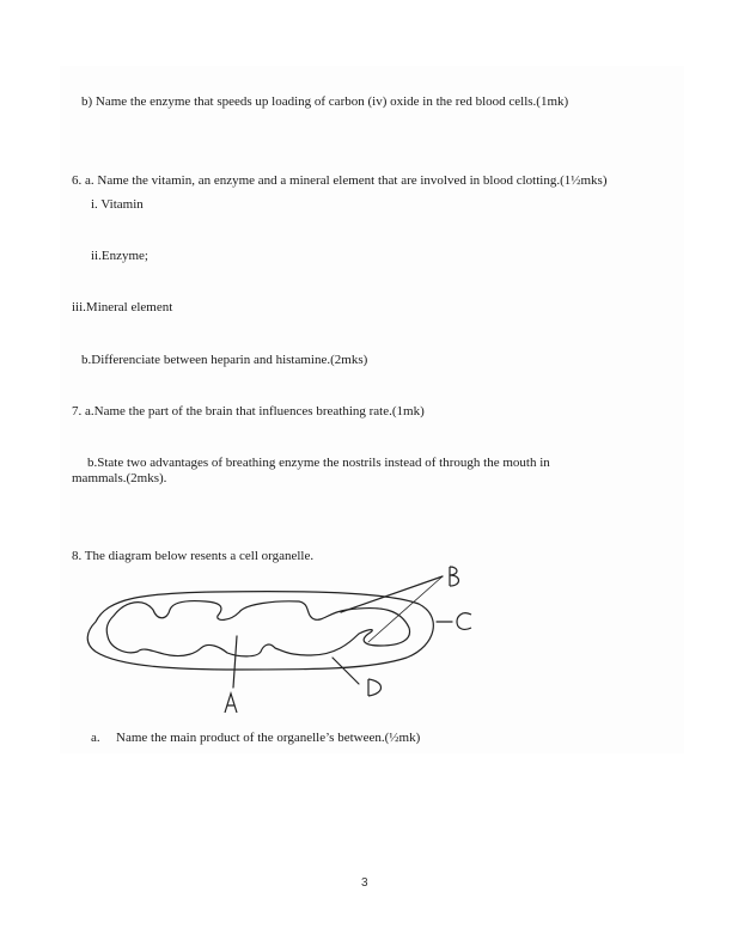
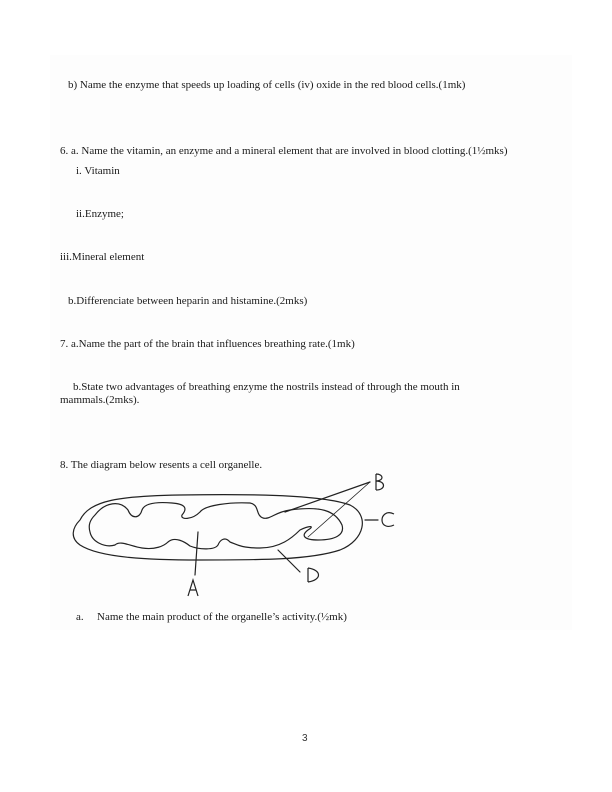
- b) Name the enzyme that speeds up loading of carbon (iv) oxide in the red blood cells.(1mk)
+ b) Name the enzyme that speeds up loading of cells (iv) oxide in the red blood cells.(1mk)
  6. a. Name the vitamin, an enzyme and a mineral element that are involved in blood clotting.(1½mks)
  i. Vitamin
  ii.Enzyme;
  iii.Mineral element
  b.Differenciate between heparin and histamine.(2mks)
  7. a.Name the part of the brain that influences breathing rate.(1mk)
  b.State two advantages of breathing enzyme the nostrils instead of through the mouth in
  mammals.(2mks).
  8. The diagram below resents a cell organelle.
  a.
- Name the main product of the organelle’s between.(½mk)
+ Name the main product of the organelle’s activity.(½mk)
  3
